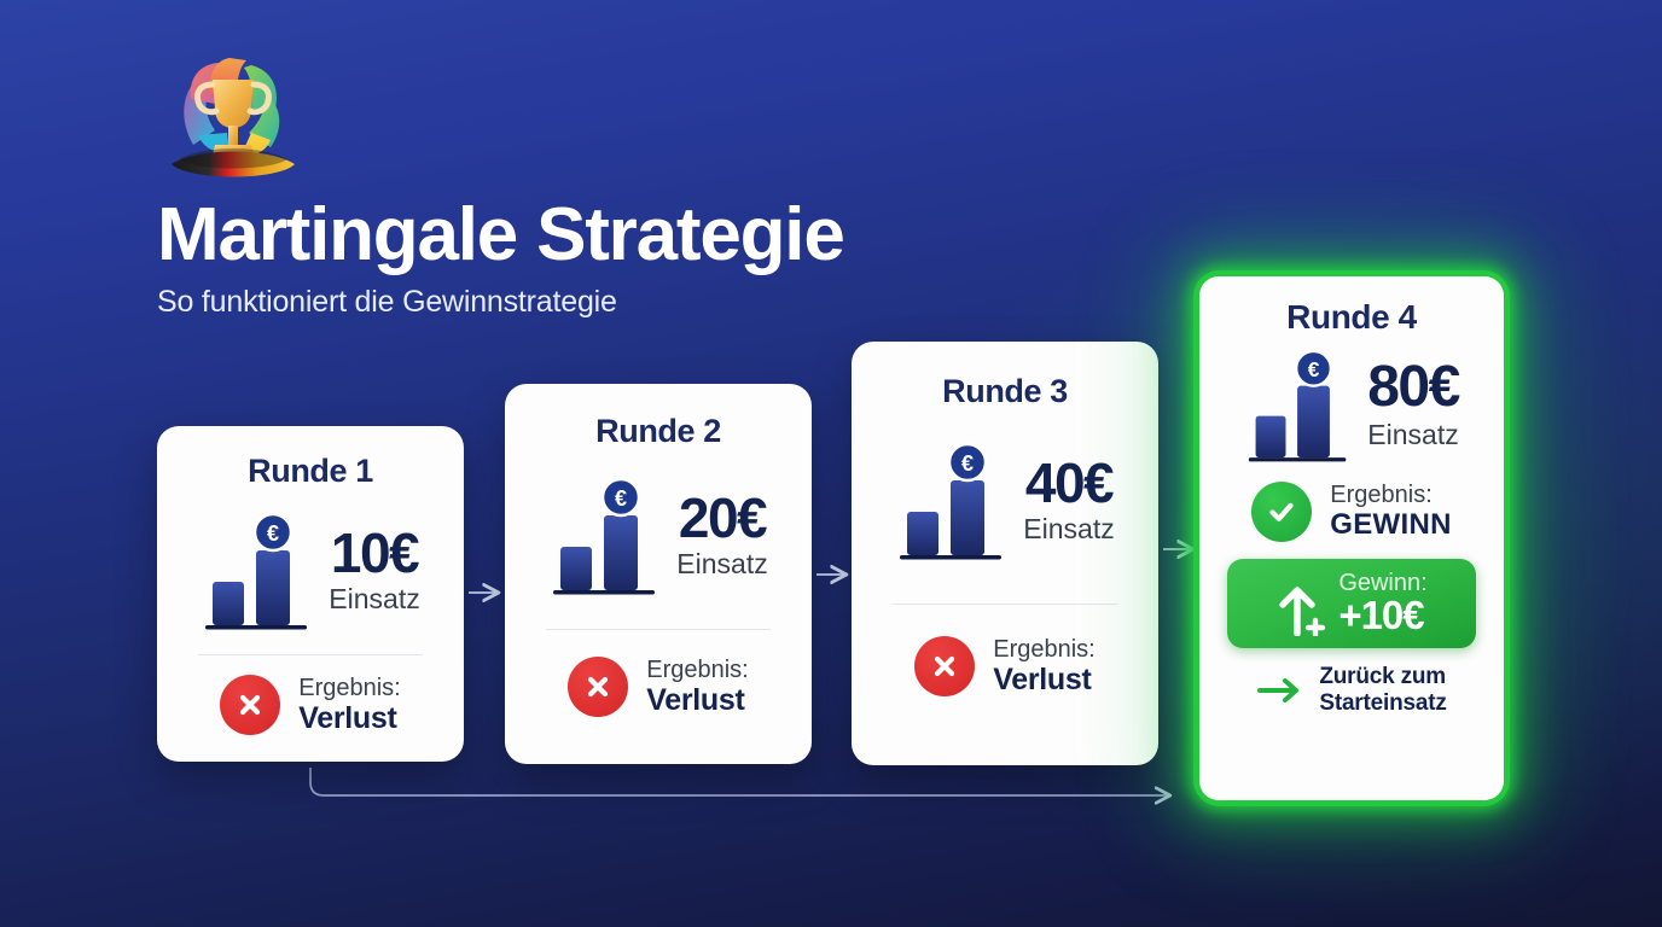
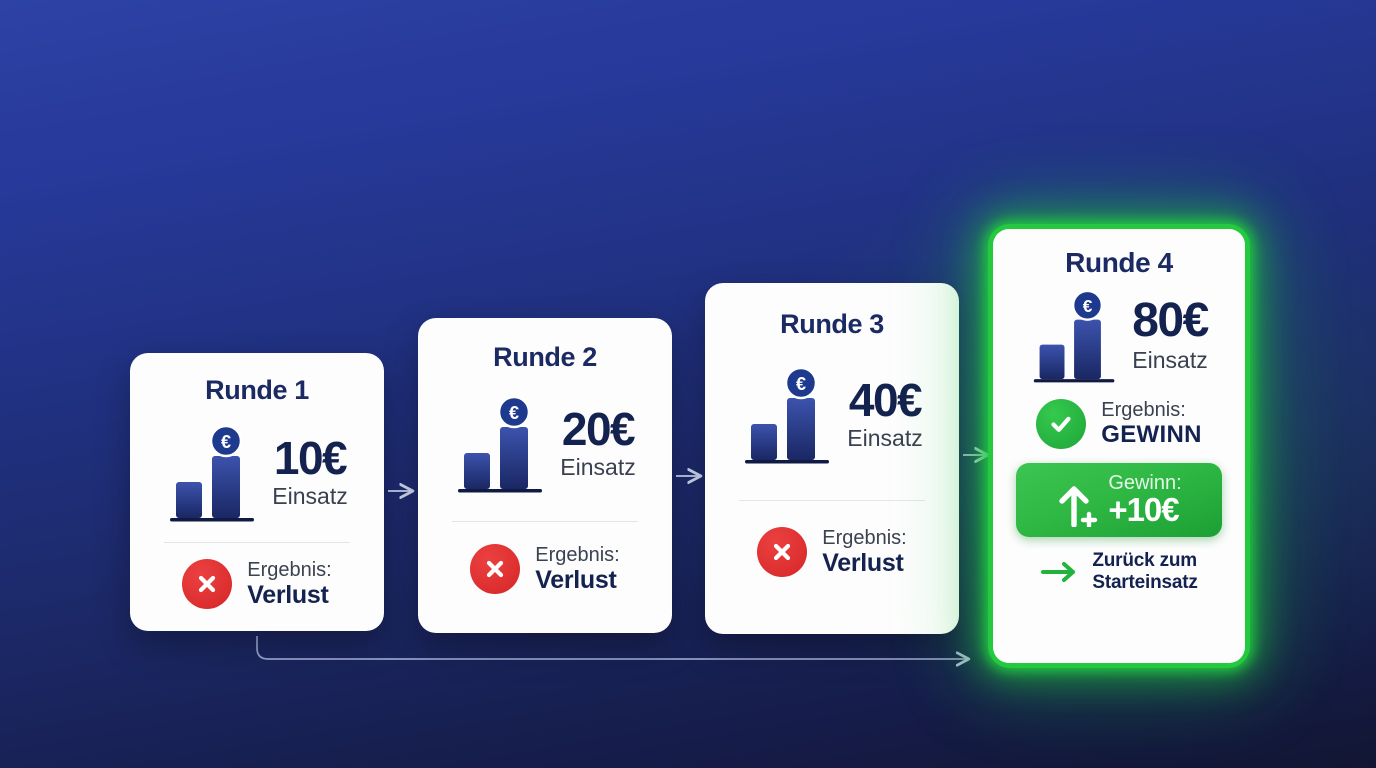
- Martingale Strategie
- So funktioniert die Gewinnstrategie
  Runde 1
  €
  10€
  Einsatz
  Ergebnis:
  Verlust
  Runde 2
  €
  20€
  Einsatz
  Ergebnis:
  Verlust
  Runde 3
  €
  40€
  Einsatz
  Ergebnis:
  Verlust
  Runde 4
  €
  80€
  Einsatz
  Ergebnis:
  GEWINN
  Gewinn:
  +10€
  Zurück zum
  Starteinsatz
